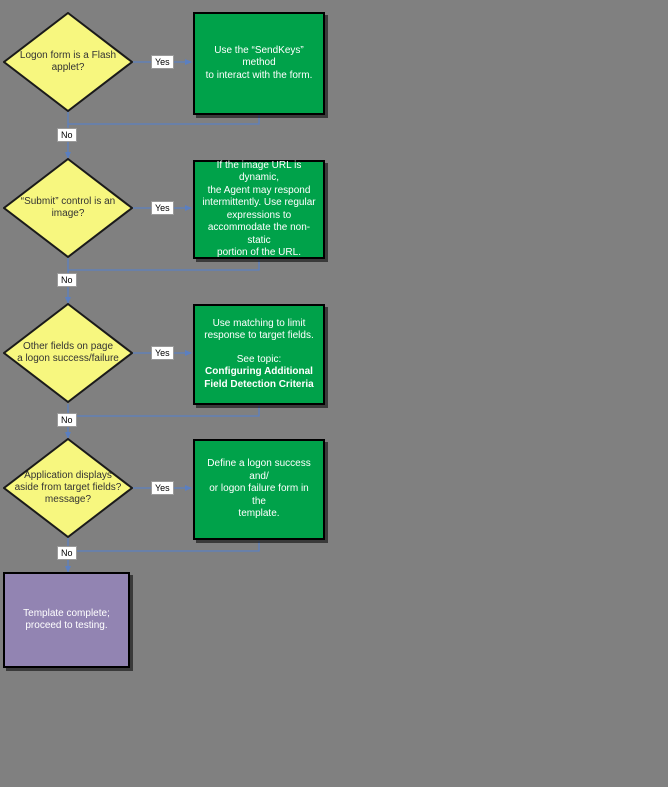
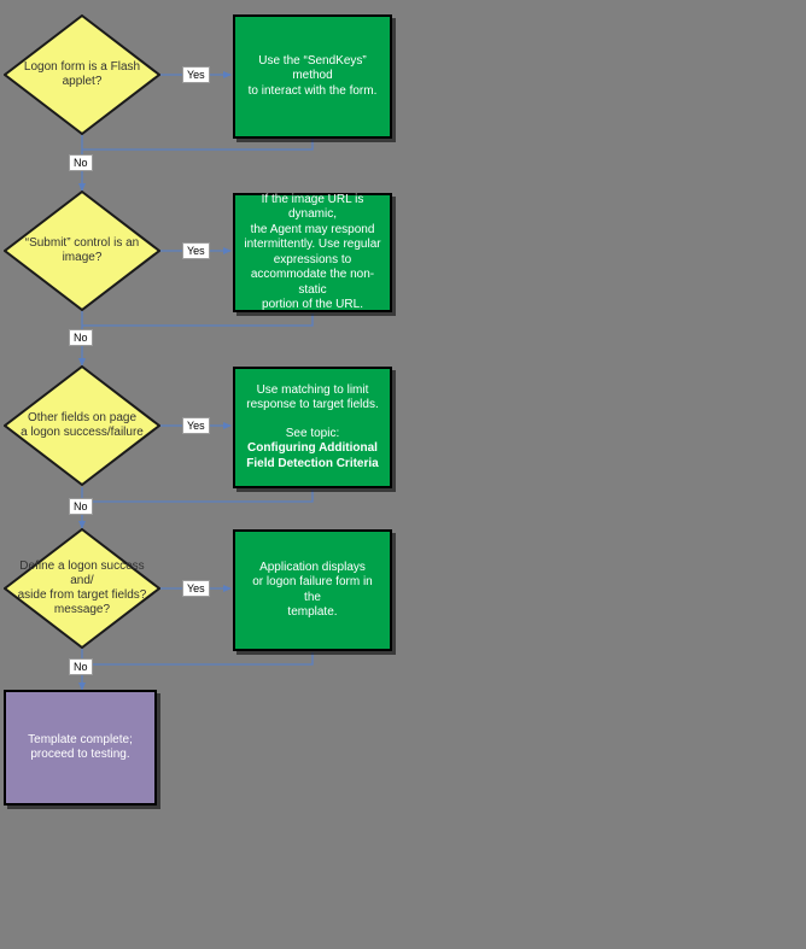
  Logon form is a Flash
  applet?
  Use the “SendKeys” method
  to interact with the form.
  Yes
  No
  “Submit” control is an
  image?
  If the image URL is dynamic,
  the Agent may respond
  intermittently. Use regular
  expressions to
  accommodate the non-static
  portion of the URL.
  Yes
  No
  Other fields on page
  a logon success/failure
  Use matching to limit
  response to target fields. See topic:
  Configuring Additional
  Field Detection Criteria
  Yes
  No
- Application displays
+ Define a logon success and/
  aside from target fields?
  message?
- Define a logon success and/
+ Application displays
  or logon failure form in the
  template.
  Yes
  No
  Template complete;
  proceed to testing.
